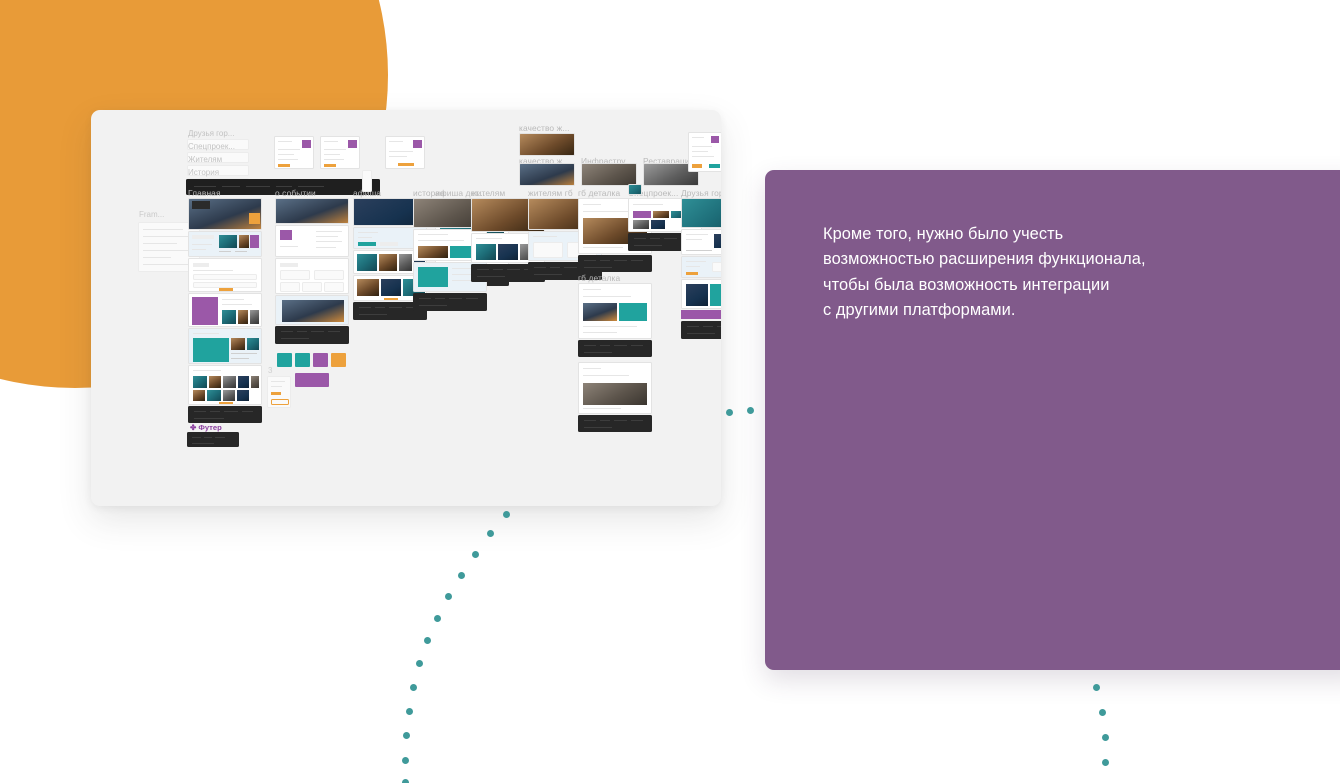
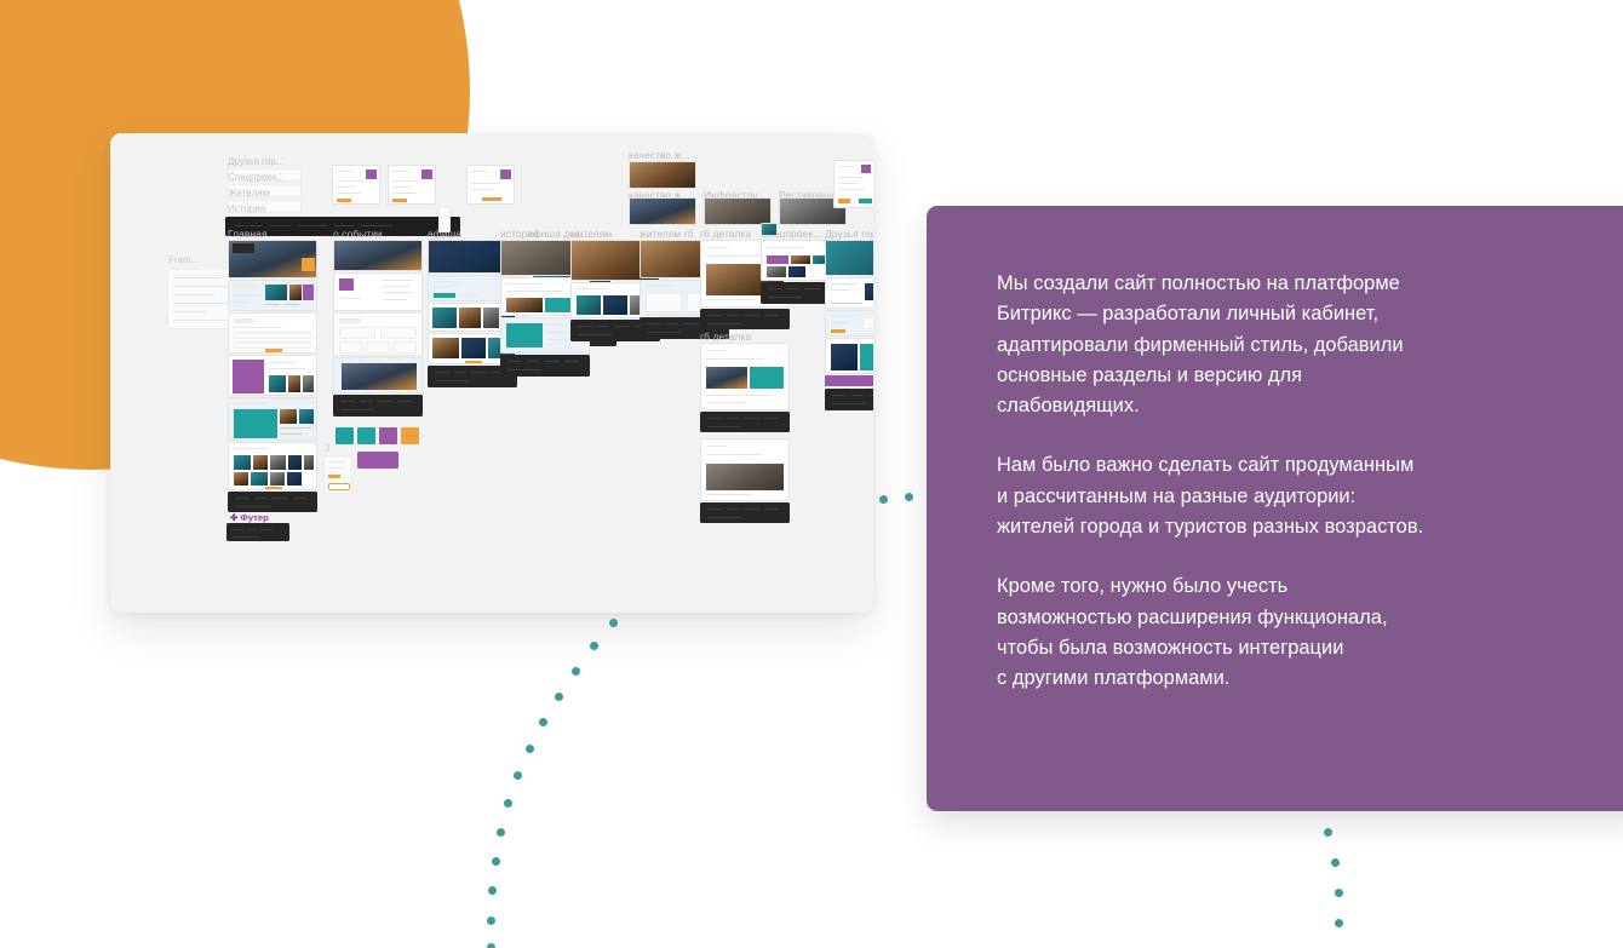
  Fram...
  Друзья гор...
  Спецпроек...
  Жителям
  История
  Главная
  3
  ✤ Футер
  о событии
  афиша
  афиша дет...
  качество ж...
  качество ж...
  Инфрастру...
  Реставрац
  история
  жителям
  жителям гб
  гб деталка
  гб деталка
  цпроек...
+ Мы создали сайт полностью на платформе
+ Битрикс — разработали личный кабинет,
+ адаптировали фирменный стиль, добавили
+ основные разделы и версию для
+ слабовидящих.
+ Нам было важно сделать сайт продуманным
+ и рассчитанным на разные аудитории:
+ жителей города и туристов разных возрастов.
  Кроме того, нужно было учесть
  возможностью расширения функционала,
  чтобы была возможность интеграции
  с другими платформами.
